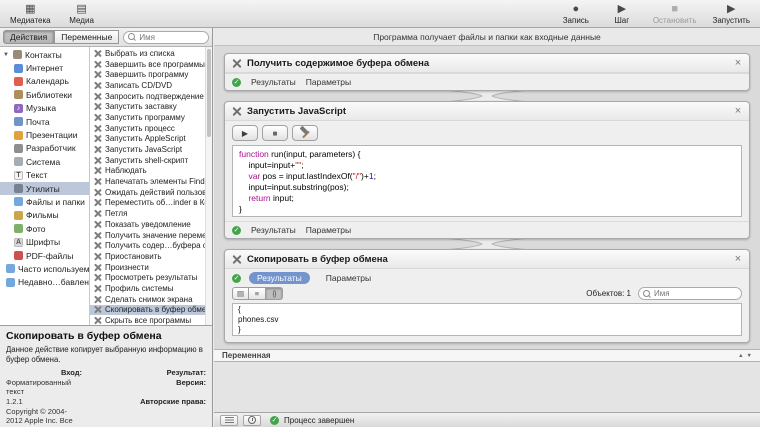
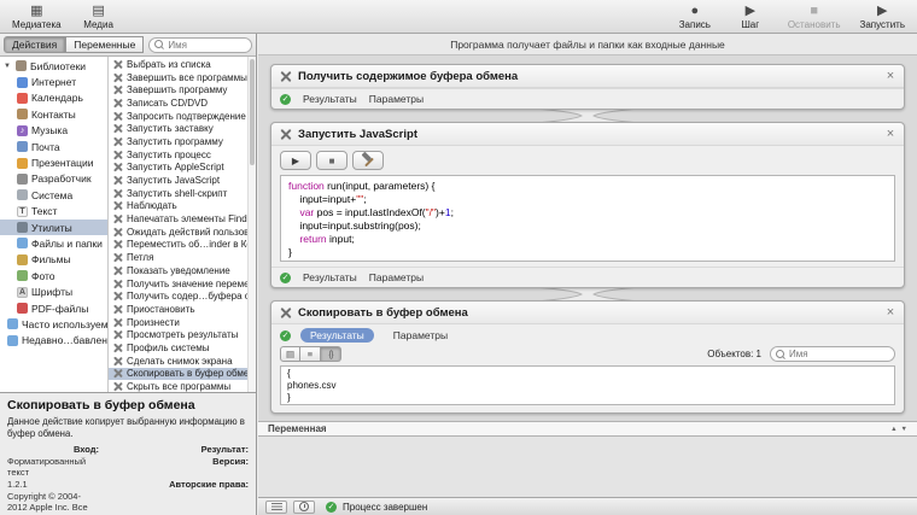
  ▦
  Медиатека
  ▤
  Медиа
  ●
  Запись
  ▶
  Шаг
  ■
  Остановить
  ▶
  Запустить
  Действия
  Переменные
  Имя
- Контакты
+ Библиотеки
  Интернет
  Календарь
- Библиотеки
+ Контакты
  Музыка
  Почта
  Презентации
  Разработчик
  Система
  Текст
  Утилиты
  Файлы и папки
  Фильмы
  Фото
  Шрифты
  PDF-файлы
  Часто используем
  Недавно…бавлен
  Выбрать из списка
  Завершить все программы
  Завершить программу
  Записать CD/DVD
  Запросить подтверждение
  Запустить заставку
  Запустить программу
  Запустить процесс
  Запустить AppleScript
  Запустить JavaScript
  Запустить shell-скрипт
  Наблюдать
  Напечатать элементы Find
  Ожидать действий пользо
  Переместить об…inder в К
  Петля
  Показать уведомление
  Получить значение перем
  Получить содер…буфера
  Приостановить
  Произнести
  Просмотреть результаты
  Профиль системы
  Сделать снимок экрана
  Скопировать в буфер обм
  Скрыть все программы
  Скопировать в буфер обмена
  Данное действие копирует выбранную информацию в буфер обмена.
  Вход:
  Результат:
  Форматированный текст
  Версия:
  1.2.1
  Авторские права:
  Программа получает файлы и папки как входные данные
  Получить содержимое буфера обмена
  Результаты
  Параметры
  Запустить JavaScript
  function run(input, parameters) {
  input=input+"";
  var pos = input.lastIndexOf("/")+1;
  input=input.substring(pos);
  return input;
  }
  Результаты
  Параметры
  Скопировать в буфер обмена
  Результаты
  Параметры
  Объектов: 1
  Имя
  {
  phones.csv
  }
  Переменная
  Процесс завершен
